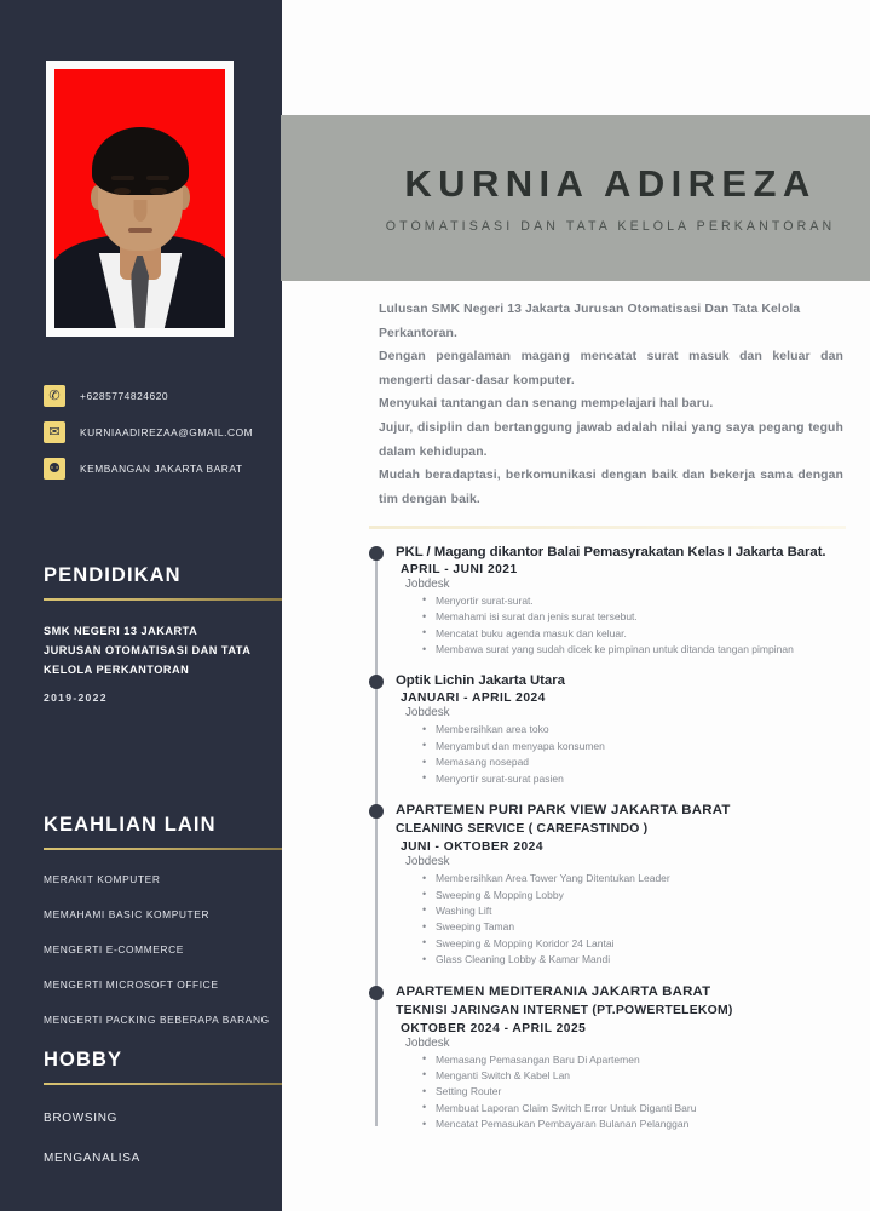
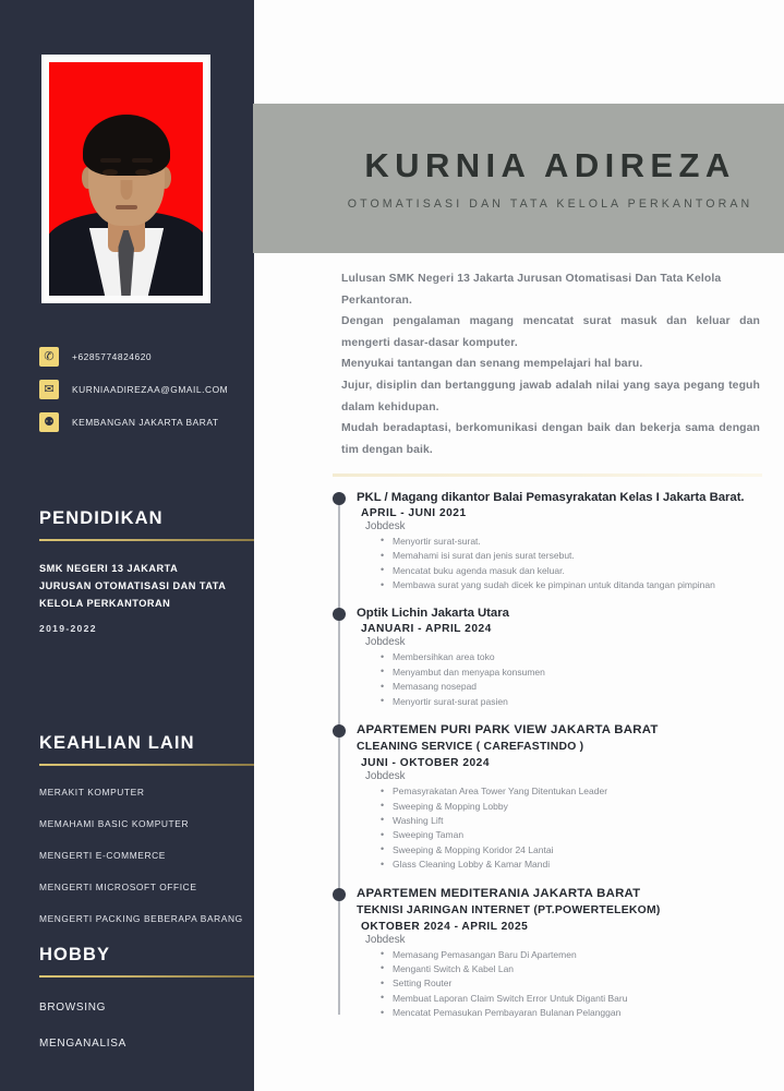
  ✆
  +6285774824620
  ✉
  KURNIAADIREZAA@GMAIL.COM
  ⚉
  KEMBANGAN JAKARTA BARAT
  PENDIDIKAN
  SMK NEGERI 13 JAKARTA
  JURUSAN OTOMATISASI DAN TATA
  KELOLA PERKANTORAN
  2019-2022
  KEAHLIAN LAIN
  MERAKIT KOMPUTER
  MEMAHAMI BASIC KOMPUTER
  MENGERTI E-COMMERCE
  MENGERTI MICROSOFT OFFICE
  MENGERTI PACKING BEBERAPA BARANG
  HOBBY
  BROWSING
  MENGANALISA
  KURNIA ADIREZA
  OTOMATISASI DAN TATA KELOLA PERKANTORAN
  Lulusan SMK Negeri 13 Jakarta Jurusan Otomatisasi Dan Tata Kelola Perkantoran.
  Dengan pengalaman magang mencatat surat masuk dan keluar dan mengerti dasar-dasar komputer.
  Menyukai tantangan dan senang mempelajari hal baru.
  Jujur, disiplin dan bertanggung jawab adalah nilai yang saya pegang teguh dalam kehidupan.
  Mudah beradaptasi, berkomunikasi dengan baik dan bekerja sama dengan tim dengan baik.
  PKL / Magang dikantor Balai Pemasyrakatan Kelas I Jakarta Barat.
  APRIL - JUNI 2021
  Jobdesk
  Menyortir surat-surat.
  Memahami isi surat dan jenis surat tersebut.
  Mencatat buku agenda masuk dan keluar.
  Membawa surat yang sudah dicek ke pimpinan untuk ditanda tangan pimpinan
  Optik Lichin Jakarta Utara
  JANUARI - APRIL 2024
  Jobdesk
  Membersihkan area toko
  Menyambut dan menyapa konsumen
  Memasang nosepad
  Menyortir surat-surat pasien
  APARTEMEN PURI PARK VIEW JAKARTA BARAT
  CLEANING SERVICE ( CAREFASTINDO )
  JUNI - OKTOBER 2024
  Jobdesk
- Membersihkan Area Tower Yang Ditentukan Leader
+ Pemasyrakatan Area Tower Yang Ditentukan Leader
  Sweeping & Mopping Lobby
  Washing Lift
  Sweeping Taman
  Sweeping & Mopping Koridor 24 Lantai
  Glass Cleaning Lobby & Kamar Mandi
  APARTEMEN MEDITERANIA JAKARTA BARAT
  TEKNISI JARINGAN INTERNET (PT.POWERTELEKOM)
  OKTOBER 2024 - APRIL 2025
  Jobdesk
  Memasang Pemasangan Baru Di Apartemen
  Menganti Switch & Kabel Lan
  Setting Router
  Membuat Laporan Claim Switch Error Untuk Diganti Baru
  Mencatat Pemasukan Pembayaran Bulanan Pelanggan
